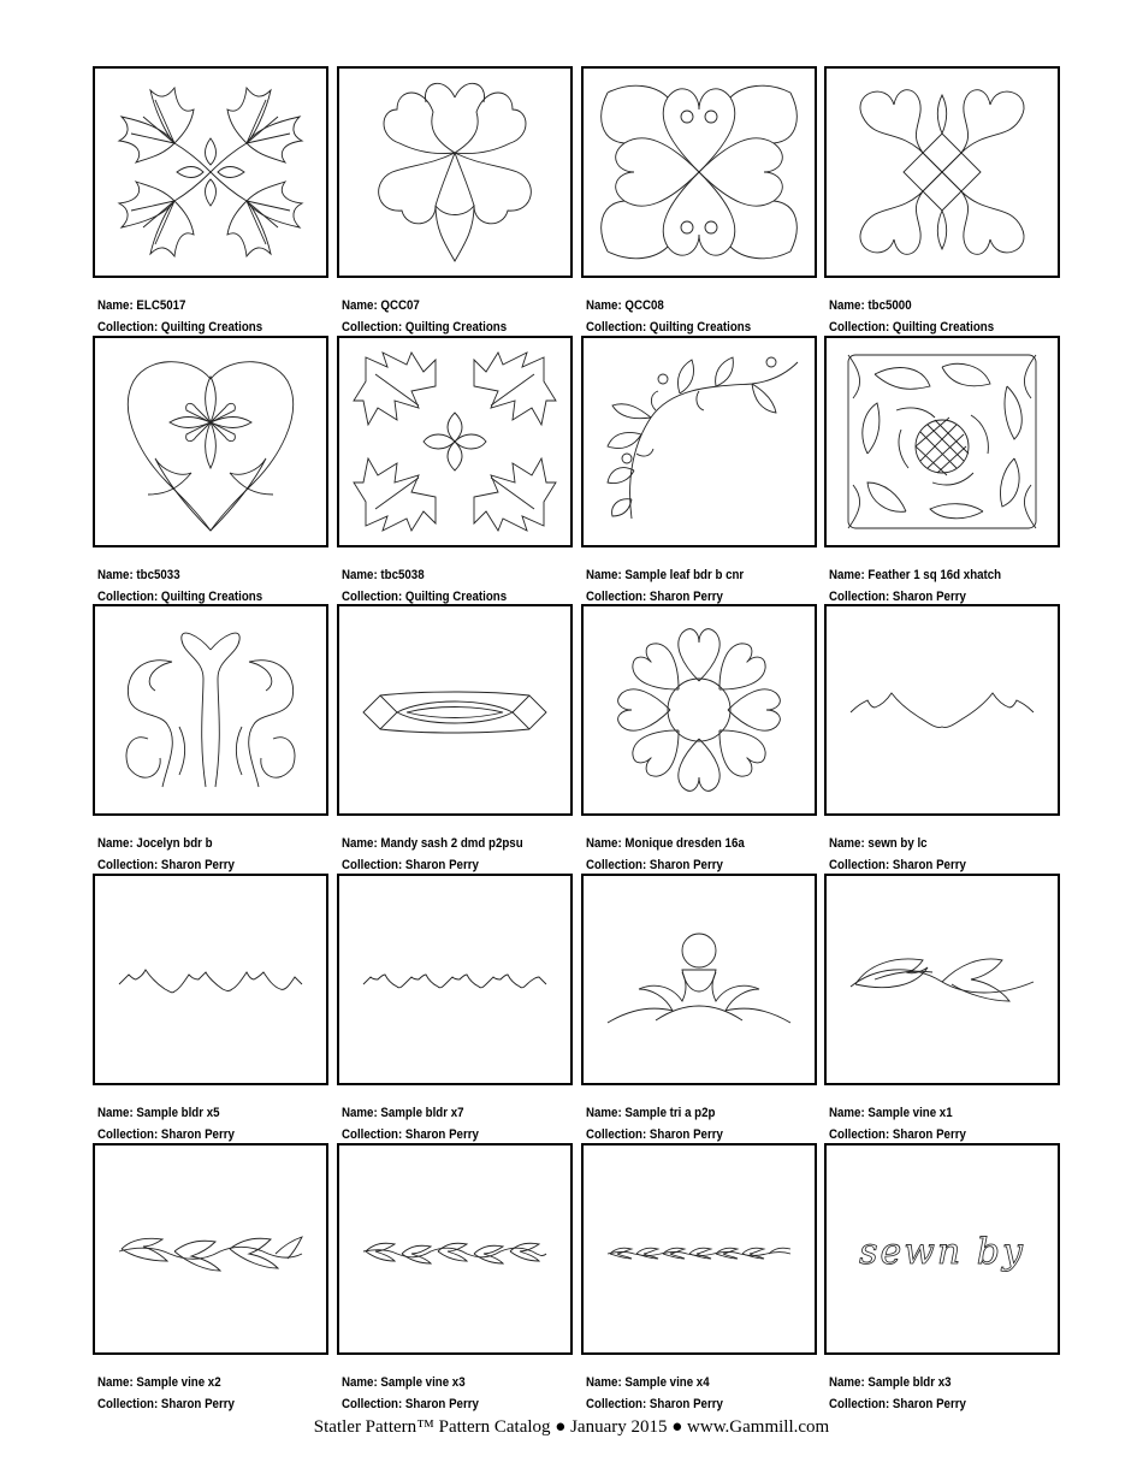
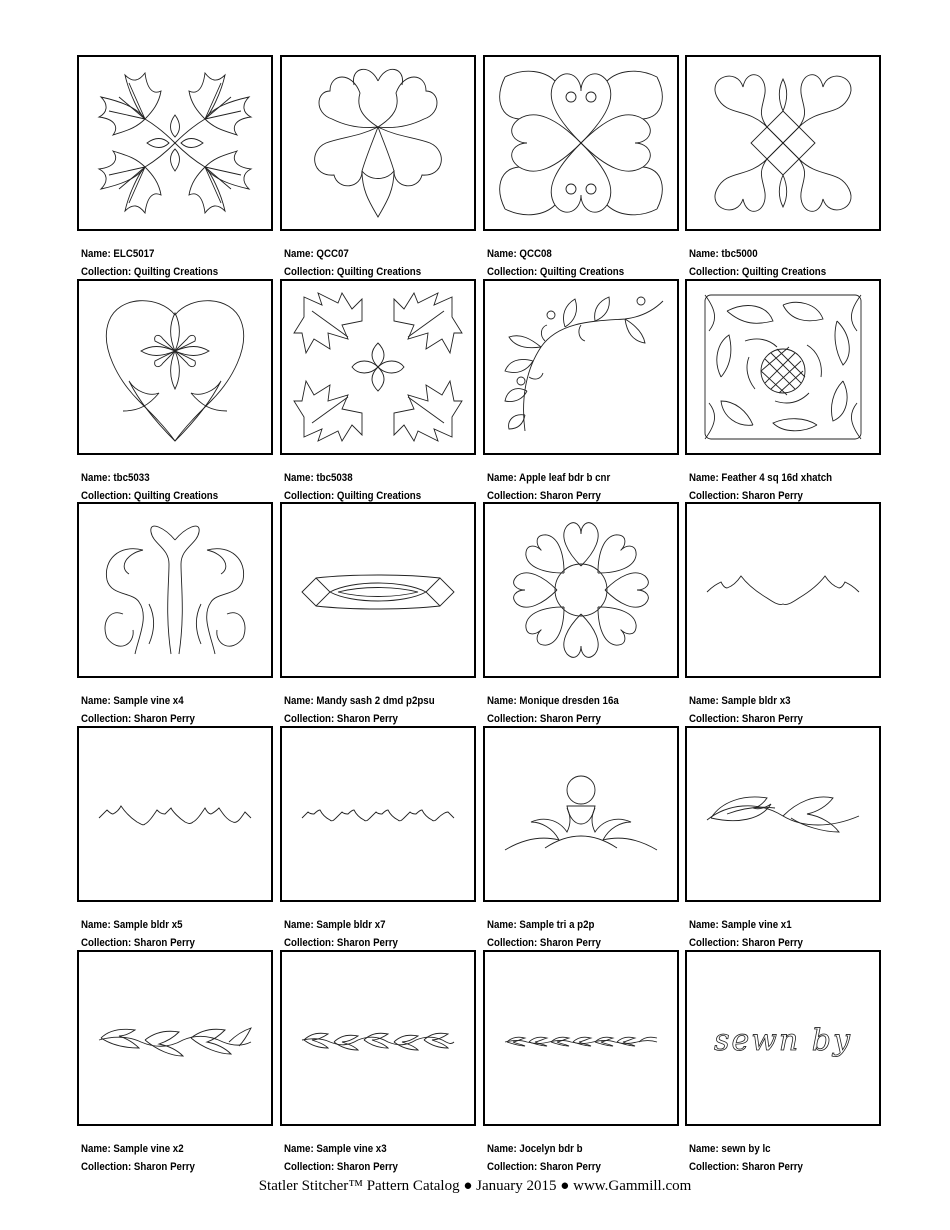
  Name: ELC5017
  Collection: Quilting Creations
  Name: QCC07
  Collection: Quilting Creations
  Name: QCC08
  Collection: Quilting Creations
  Name: tbc5000
  Collection: Quilting Creations
  Name: tbc5033
  Collection: Quilting Creations
  Name: tbc5038
  Collection: Quilting Creations
- Name: Sample leaf bdr b cnr
+ Name: Apple leaf bdr b cnr
  Collection: Sharon Perry
- Name: Feather 1 sq 16d xhatch
+ Name: Feather 4 sq 16d xhatch
  Collection: Sharon Perry
- Name: Jocelyn bdr b
+ Name: Sample vine x4
  Collection: Sharon Perry
  Name: Mandy sash 2 dmd p2psu
  Collection: Sharon Perry
  Name: Monique dresden 16a
  Collection: Sharon Perry
- Name: sewn by lc
+ Name: Sample bldr x3
  Collection: Sharon Perry
  Name: Sample bldr x5
  Collection: Sharon Perry
  Name: Sample bldr x7
  Collection: Sharon Perry
  Name: Sample tri a p2p
  Collection: Sharon Perry
  Name: Sample vine x1
  Collection: Sharon Perry
  Name: Sample vine x2
  Collection: Sharon Perry
  Name: Sample vine x3
  Collection: Sharon Perry
- Name: Sample vine x4
+ Name: Jocelyn bdr b
  Collection: Sharon Perry
  sewn by
- Name: Sample bldr x3
+ Name: sewn by lc
  Collection: Sharon Perry
- Statler Pattern™ Pattern Catalog ● January 2015 ● www.Gammill.com
+ Statler Stitcher™ Pattern Catalog ● January 2015 ● www.Gammill.com
